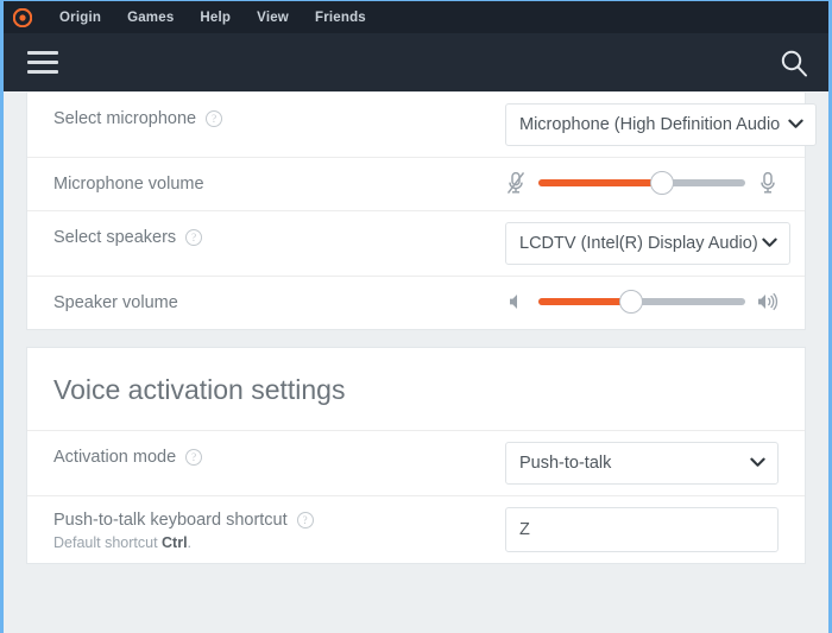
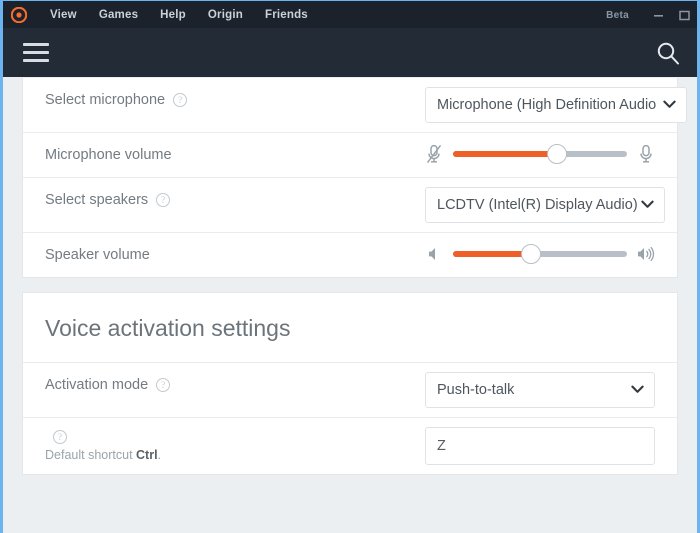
- Origin
+ View
  Games
  Help
- View
+ Origin
  Friends
+ Beta
  Select microphone
  ?
  Microphone (High Definition Audio
  Microphone volume
  Select speakers
  ?
  LCDTV (Intel(R) Display Audio)
  Speaker volume
  Voice activation settings
  Activation mode
  ?
  Push-to-talk
- Push-to-talk keyboard shortcut
  ?
  Default shortcut Ctrl.
  Z
